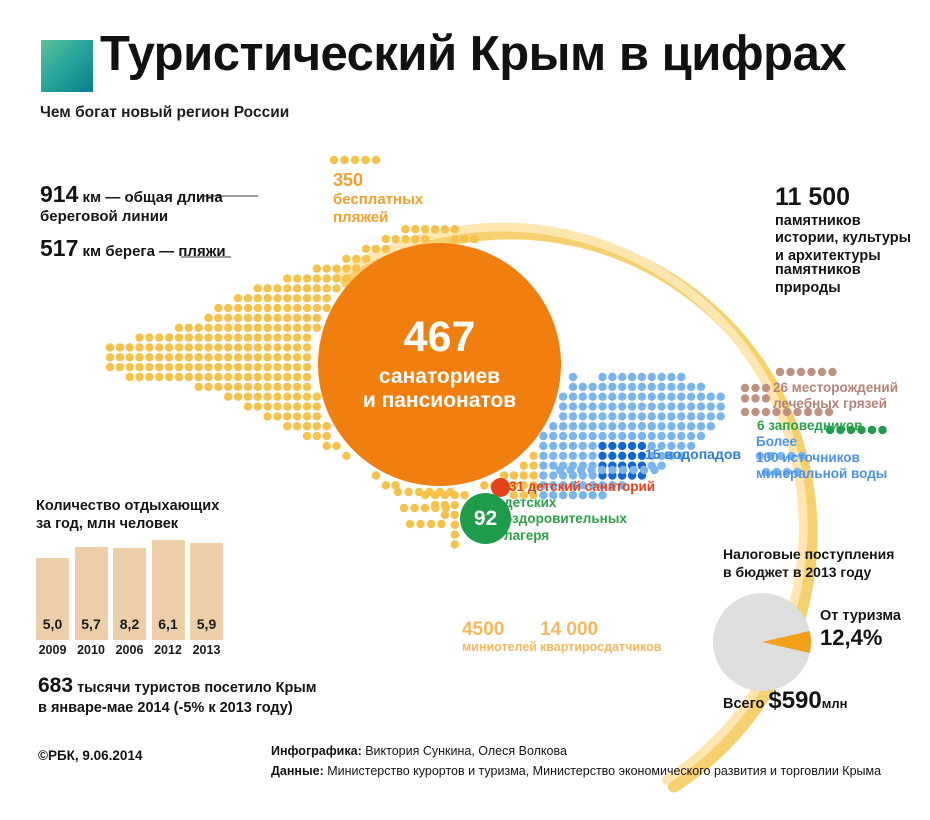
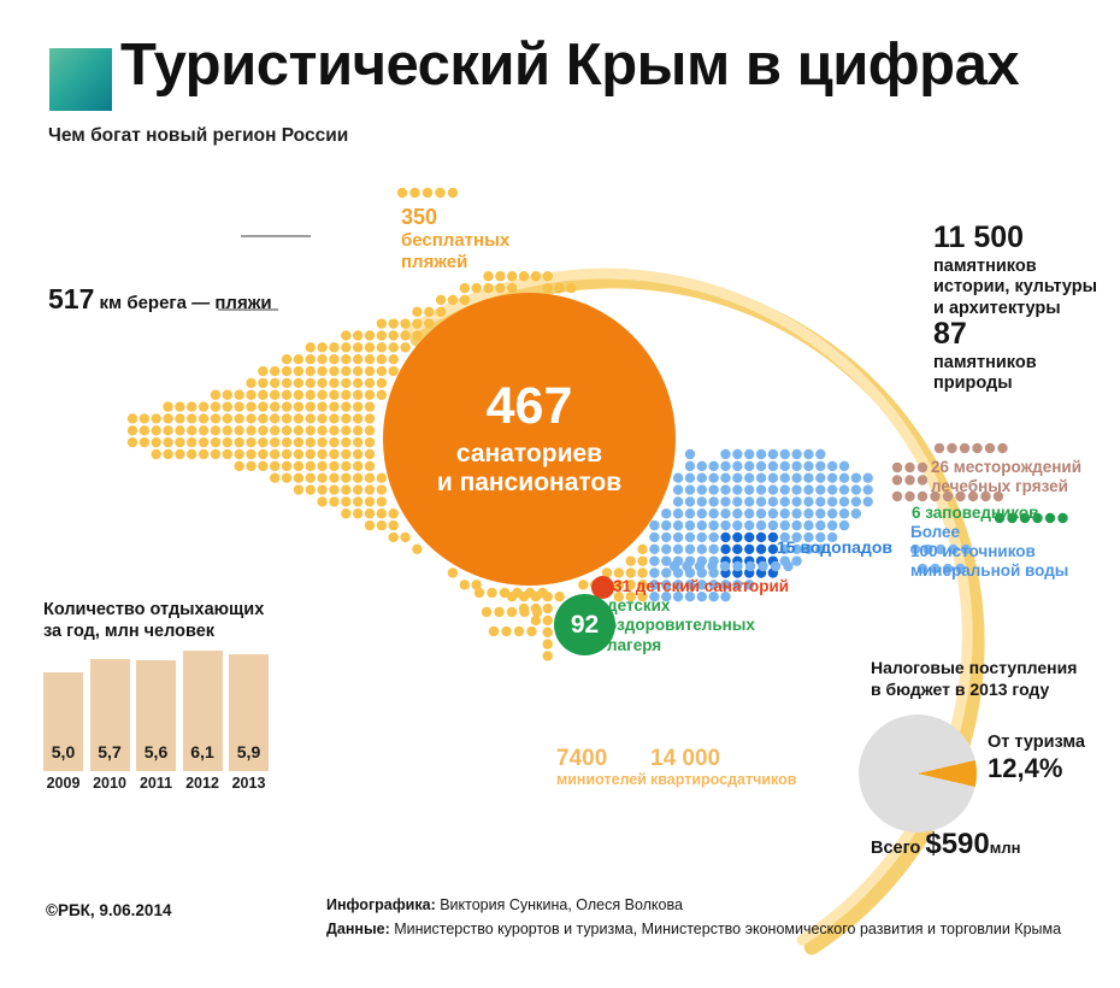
  Туристический Крым в цифрах
  Чем богат новый регион России
- 914 км — общая длина
- береговой линии
  517 км берега — пляжи
  11 500
  памятников
  истории, культуры
  и архитектуры
+ 87
  памятников
  природы
  350
  бесплатных
  пляжей
  26 месторождений
  лечебных грязей
  6 заповедников
  Более
  100 источников
  минеральной воды
  15 водопадов
  31 детский санаторий
  детских
  здоровительных
  лагеря
- 4500
+ 7400
  миниотелей
  14 000
  квартиросдатчиков
  467
  санаториев
  и пансионатов
  92
  Количество отдыхающих
  за год, млн человек
  5,0
  5,7
- 8,2
+ 5,6
  6,1
  5,9
- 683 тысячи туристов посетило Крым
- в январе-мае 2014 (-5% к 2013 году)
  Налоговые поступления
  в бюджет в 2013 году
  От туризма
  12,4%
  Всего $590млн
  ©РБК, 9.06.2014
  Инфографика: Виктория Сункина, Олеся Волкова
  Данные: Министерство курортов и туризма, Министерство экономического развития и торговлии Крыма
  2009
  2010
- 2006
+ 2011
  2012
  2013
